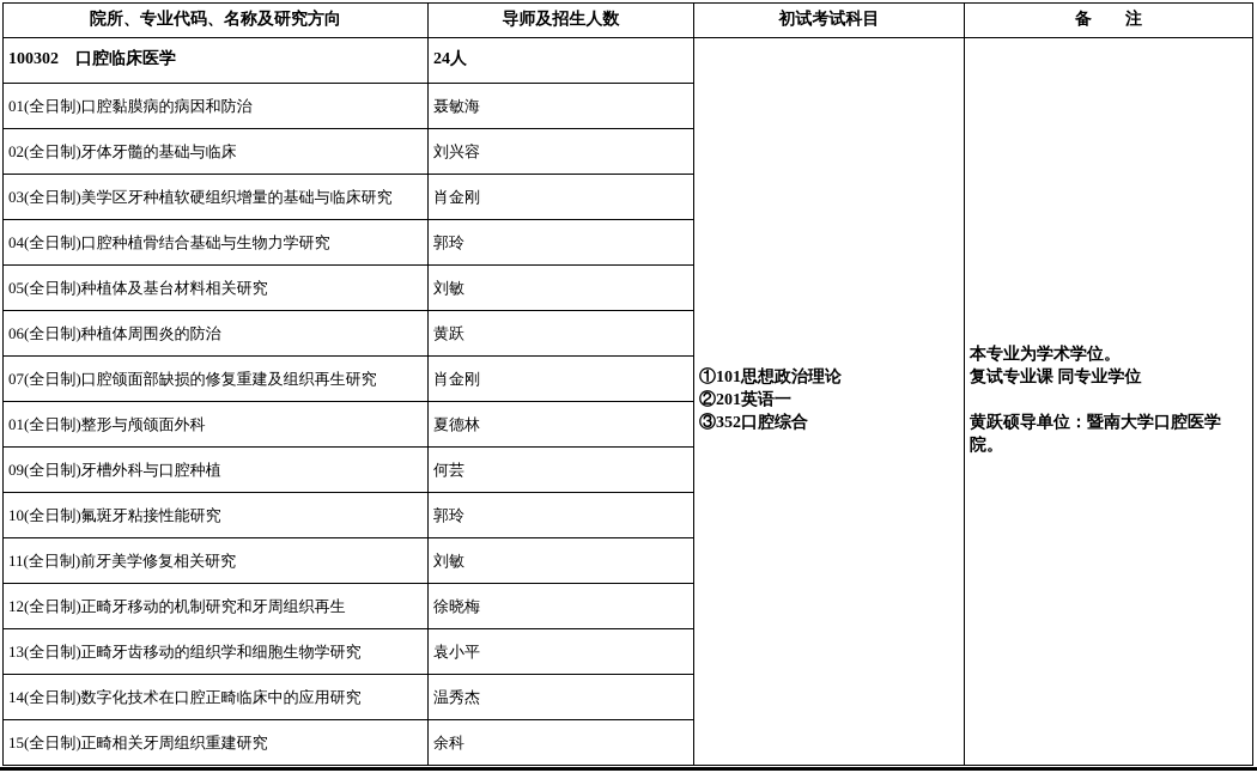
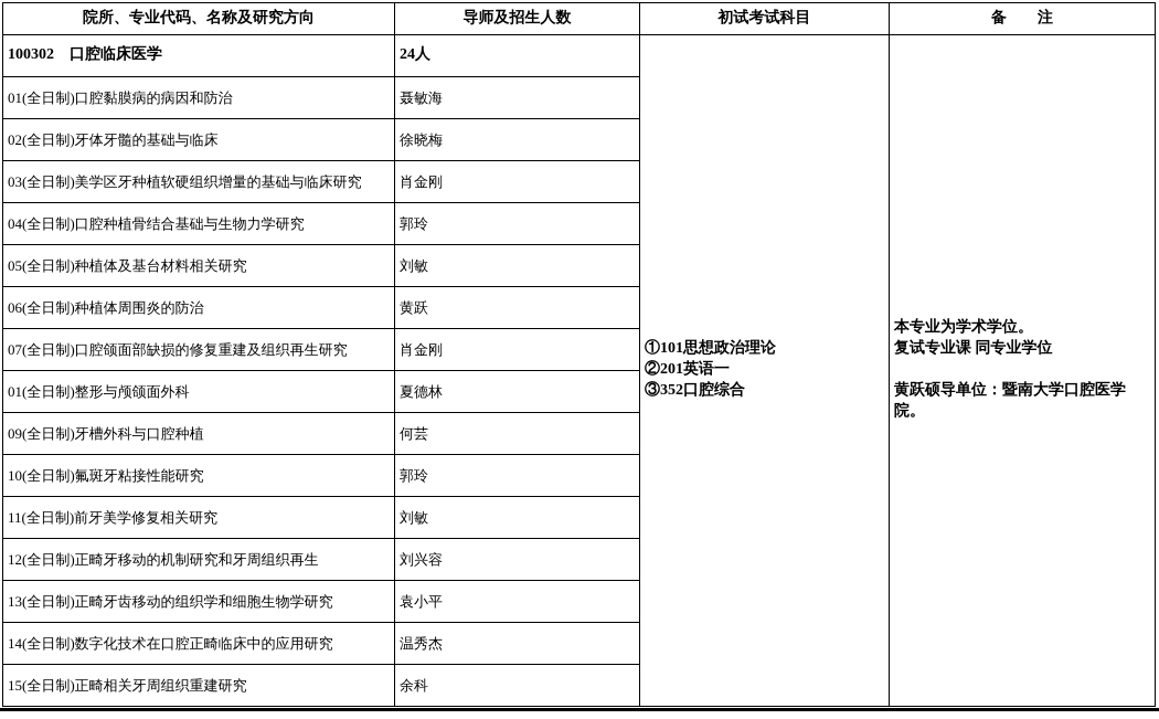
  院所、专业代码、名称及研究方向	导师及招生人数	初试考试科目	备 注
  100302 口腔临床医学	24人	①101思想政治理论 ②201英语一 ③352口腔综合	本专业为学术学位。 复试专业课 同专业学位 黄跃硕导单位：暨南大学口腔医学院。
  01(全日制)口腔黏膜病的病因和防治	聂敏海
- 02(全日制)牙体牙髓的基础与临床	刘兴容
+ 02(全日制)牙体牙髓的基础与临床	徐晓梅
  03(全日制)美学区牙种植软硬组织增量的基础与临床研究	肖金刚
  04(全日制)口腔种植骨结合基础与生物力学研究	郭玲
  05(全日制)种植体及基台材料相关研究	刘敏
  06(全日制)种植体周围炎的防治	黄跃
  07(全日制)口腔颌面部缺损的修复重建及组织再生研究	肖金刚
  01(全日制)整形与颅颌面外科	夏德林
  09(全日制)牙槽外科与口腔种植	何芸
  10(全日制)氟斑牙粘接性能研究	郭玲
  11(全日制)前牙美学修复相关研究	刘敏
- 12(全日制)正畸牙移动的机制研究和牙周组织再生	徐晓梅
+ 12(全日制)正畸牙移动的机制研究和牙周组织再生	刘兴容
  13(全日制)正畸牙齿移动的组织学和细胞生物学研究	袁小平
  14(全日制)数字化技术在口腔正畸临床中的应用研究	温秀杰
  15(全日制)正畸相关牙周组织重建研究	余科
